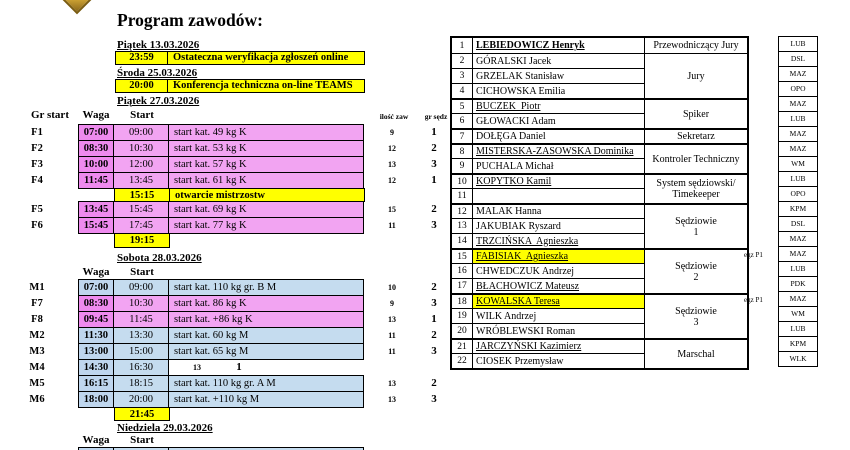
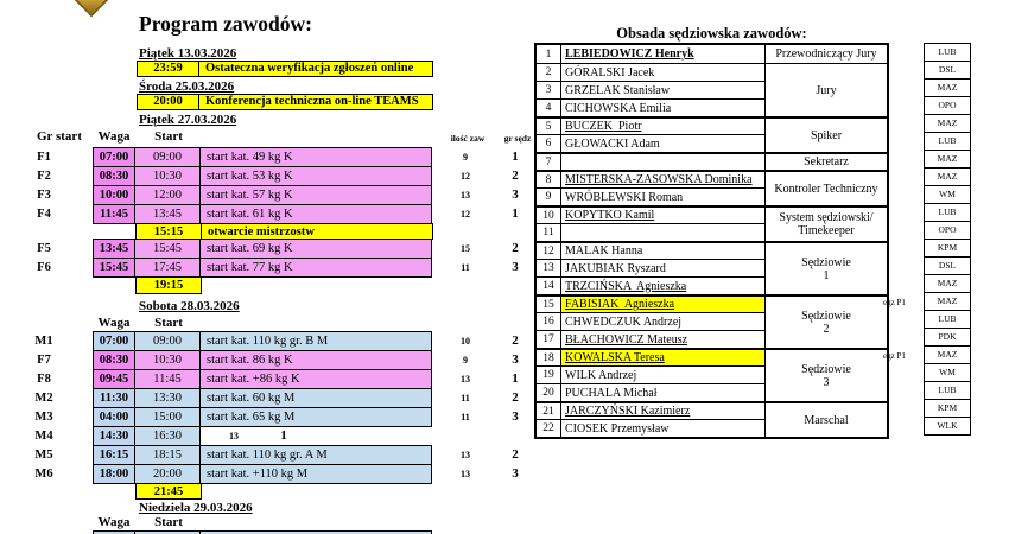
  Program zawodów:
  Piątek 13.03.2026
  23:59
  Ostateczna weryfikacja zgłoszeń online
  Środa 25.03.2026
  20:00
  Konferencja techniczna on-line TEAMS
  Piątek 27.03.2026
  Gr start
  Waga
  Start
  ilość zaw
  gr sędz
  F1
  07:00
  09:00
  start kat. 49 kg K
  9
  1
  F2
  08:30
  10:30
  start kat. 53 kg K
  12
  2
  F3
  10:00
  12:00
  start kat. 57 kg K
  13
  3
  F4
  11:45
  13:45
  start kat. 61 kg K
  12
  1
  15:15
  otwarcie mistrzostw
  F5
  13:45
  15:45
  start kat. 69 kg K
  15
  2
  F6
  15:45
  17:45
  start kat. 77 kg K
  11
  3
  19:15
  Sobota 28.03.2026
  Waga
  Start
  M1
  07:00
  09:00
  start kat. 110 kg gr. B M
  10
  2
  F7
  08:30
  10:30
  start kat. 86 kg K
  9
  3
  F8
  09:45
  11:45
  start kat. +86 kg K
  13
  1
  M2
  11:30
  13:30
  start kat. 60 kg M
  11
  2
  M3
- 13:00
+ 04:00
  15:00
  start kat. 65 kg M
  11
  3
  M4
  14:30
  16:30
  13
  1
  M5
  16:15
  18:15
  start kat. 110 kg gr. A M
  13
  2
  M6
  18:00
  20:00
  start kat. +110 kg M
  13
  3
  21:45
  Niedziela 29.03.2026
  Waga
  Start
+ Obsada sędziowska zawodów:
  1
  LEBIEDOWICZ Henryk
  2
  GÓRALSKI Jacek
  3
  GRZELAK Stanisław
  4
  CICHOWSKA Emilia
  Przewodniczący Jury
  Jury
  5
  BUCZEK Piotr
  6
  GŁOWACKI Adam
  Spiker
  7
- DOŁĘGA Daniel
  Sekretarz
  8
  MISTERSKA-ZASOWSKA Dominika
  9
- PUCHALA Michał
+ WRÓBLEWSKI Roman
  Kontroler Techniczny
  10
  KOPYTKO Kamil
  11
  System sędziowski/
  Timekeeper
  12
  MALAK Hanna
  13
  JAKUBIAK Ryszard
  14
  TRZCIŃSKA Agnieszka
  Sędziowie
  1
  15
  FABISIAK Agnieszka
  16
  CHWEDCZUK Andrzej
  17
  BŁACHOWICZ Mateusz
  Sędziowie
  2
  18
  KOWALSKA Teresa
  19
  WILK Andrzej
  20
- WRÓBLEWSKI Roman
+ PUCHALA Michał
  Sędziowie
  3
  21
  JARCZYŃSKI Kazimierz
  22
  CIOSEK Przemysław
  Marschal
  LUB
  DSL
  MAZ
  OPO
  MAZ
  LUB
  MAZ
  MAZ
  WM
  LUB
  OPO
  KPM
  DSL
  MAZ
  MAZ
  LUB
  PDK
  MAZ
  WM
  LUB
  KPM
  WLK
  egz P1
  egz P1
